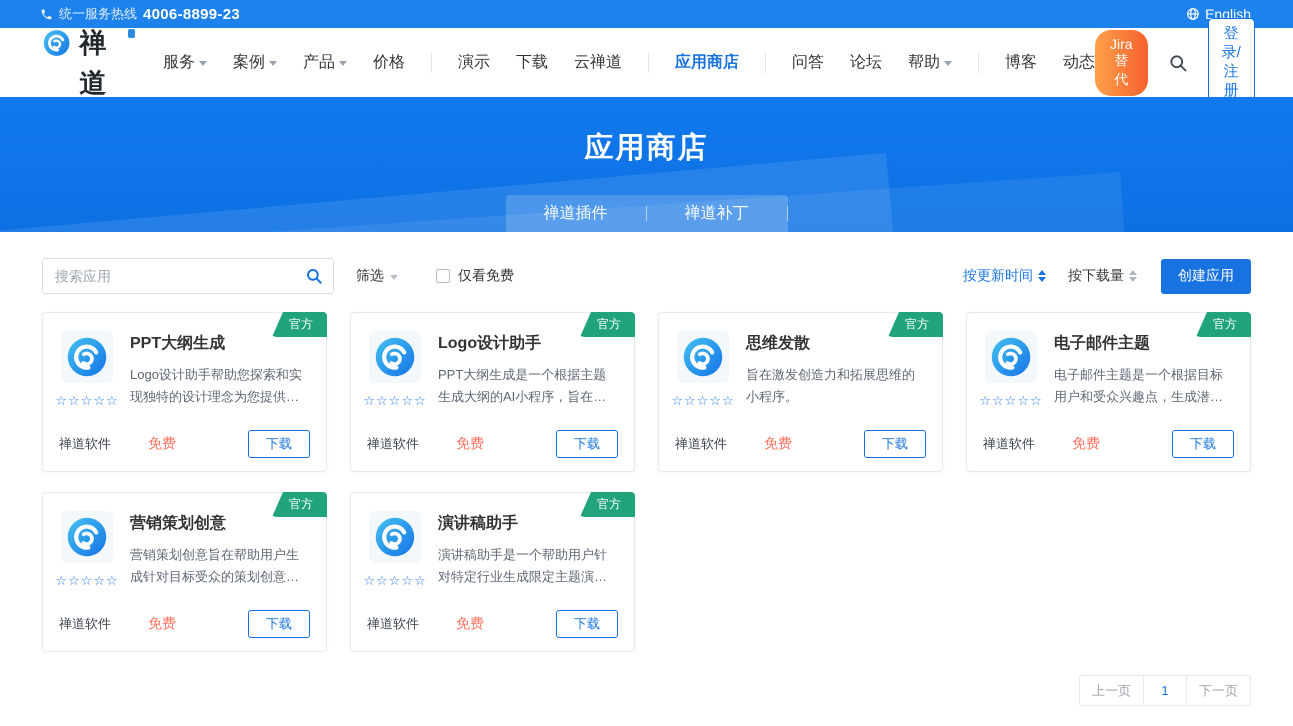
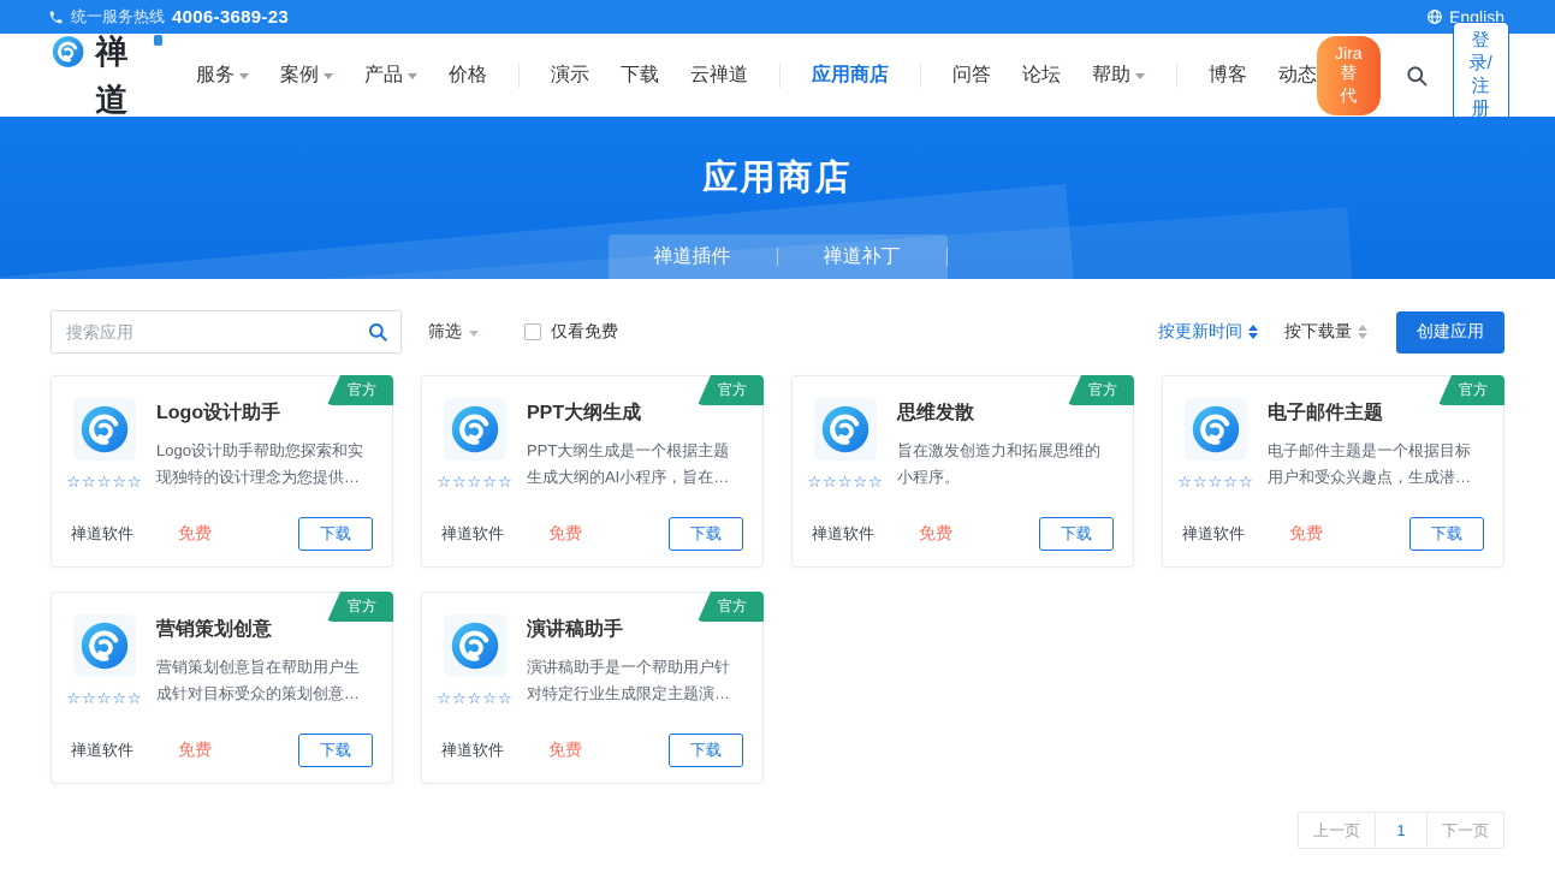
  统一服务热线
- 4006-8899-23
+ 4006-3689-23
  English
  禅道
  服务
  案例
  产品
  价格
  演示
  下载
  云禅道
  应用商店
  问答
  论坛
  帮助
  博客
  动态
  Jira替代
  登录/注册
  应用商店
  禅道插件
  禅道补丁
  搜索应用
  筛选
  仅看免费
  按更新时间
  按下载量
  创建应用
  官方
  ☆☆☆☆☆
- PPT大纲生成
+ Logo设计助手
  Logo设计助手帮助您探索和实现独特的设计理念为您提供灵
  禅道软件
  免费
  下载
  官方
  ☆☆☆☆☆
- Logo设计助手
+ PPT大纲生成
  PPT大纲生成是一个根据主题生成大纲的AI小程序，旨在引
  禅道软件
  免费
  下载
  官方
  ☆☆☆☆☆
  思维发散
  旨在激发创造力和拓展思维的小程序。
  禅道软件
  免费
  下载
  官方
  ☆☆☆☆☆
  电子邮件主题
  电子邮件主题是一个根据目标用户和受众兴趣点，生成潜在
  禅道软件
  免费
  下载
  官方
  ☆☆☆☆☆
  营销策划创意
  营销策划创意旨在帮助用户生成针对目标受众的策划创意，
  禅道软件
  免费
  下载
  官方
  ☆☆☆☆☆
  演讲稿助手
  演讲稿助手是一个帮助用户针对特定行业生成限定主题演讲
  禅道软件
  免费
  下载
  上一页
  1
  下一页
